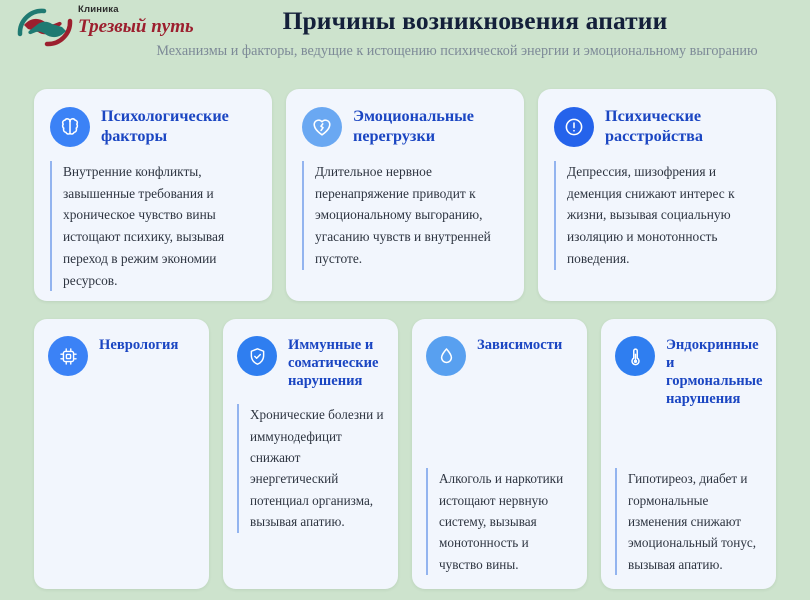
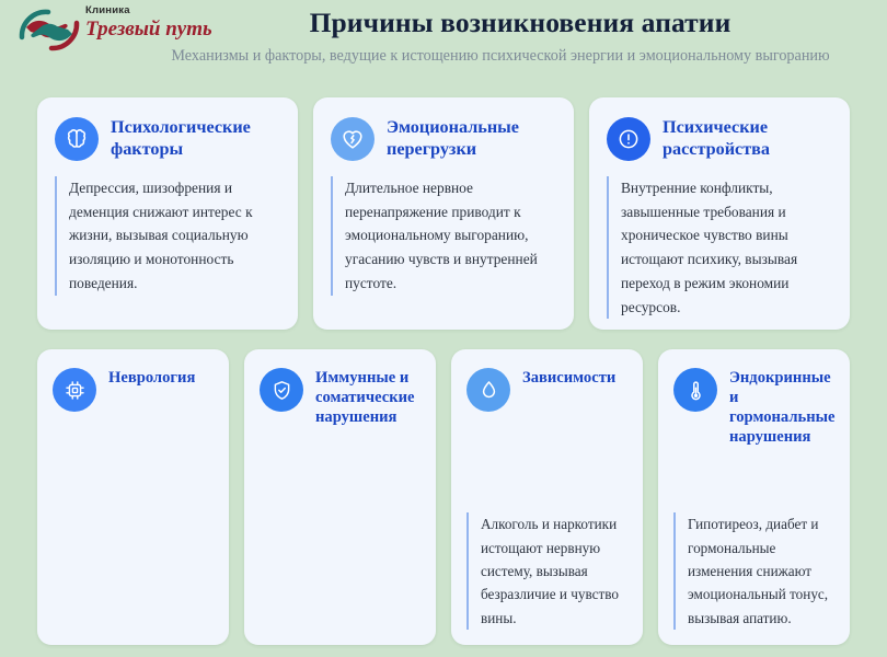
  Клиника
  Трезвый путь
  Причины возникновения апатии
  Механизмы и факторы, ведущие к истощению психической энергии и эмоциональному выгоранию
  Психологические факторы
- Внутренние конфликты, завышенные требования и хроническое чувство вины истощают психику, вызывая переход в режим экономии ресурсов.
+ Депрессия, шизофрения и деменция снижают интерес к жизни, вызывая социальную изоляцию и монотонность поведения.
  Эмоциональные перегрузки
  Длительное нервное перенапряжение приводит к эмоциональному выгоранию, угасанию чувств и внутренней пустоте.
  Психические расстройства
- Депрессия, шизофрения и деменция снижают интерес к жизни, вызывая социальную изоляцию и монотонность поведения.
+ Внутренние конфликты, завышенные требования и хроническое чувство вины истощают психику, вызывая переход в режим экономии ресурсов.
  Неврология
  Иммунные и соматические нарушения
- Хронические болезни и иммунодефицит снижают энергетический потенциал организма, вызывая апатию.
  Зависимости
- Алкоголь и наркотики истощают нервную систему, вызывая монотонность и чувство вины.
+ Алкоголь и наркотики истощают нервную систему, вызывая безразличие и чувство вины.
  Эндокринные и гормональные нарушения
  Гипотиреоз, диабет и гормональные изменения снижают эмоциональный тонус, вызывая апатию.
